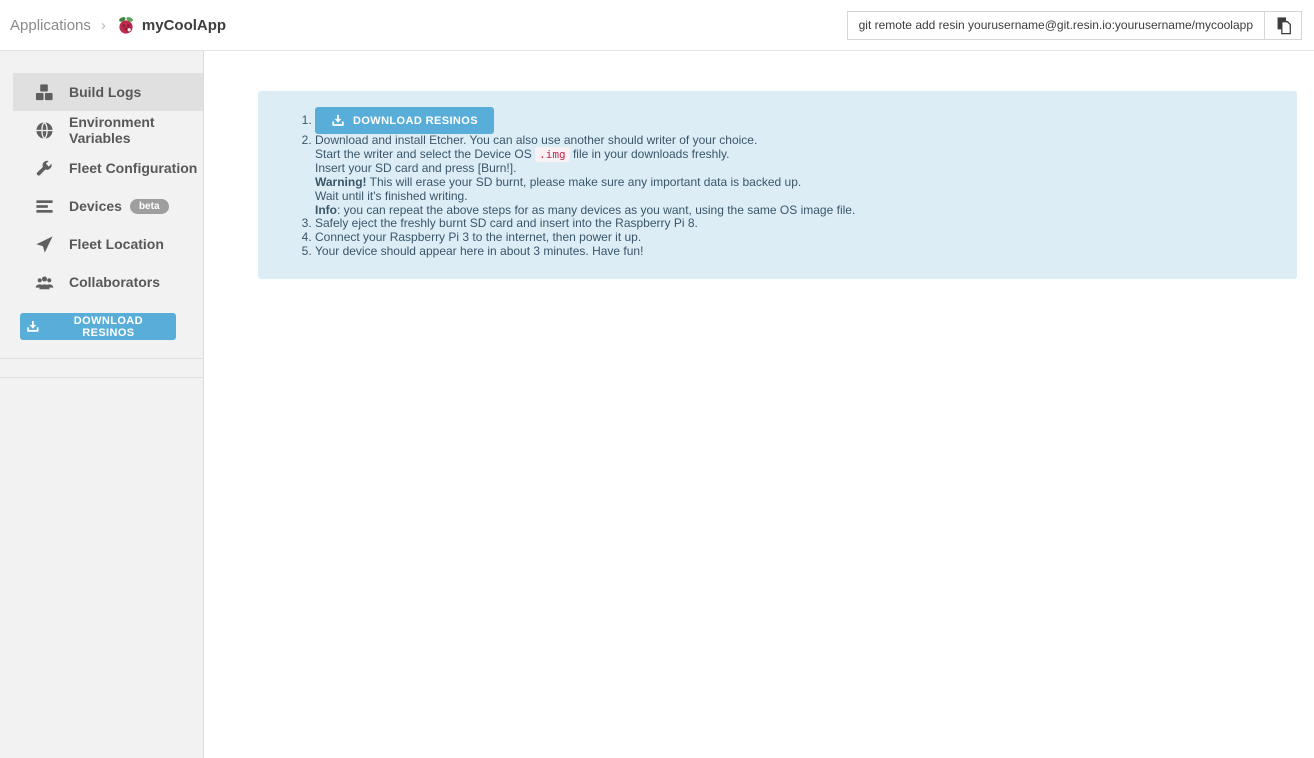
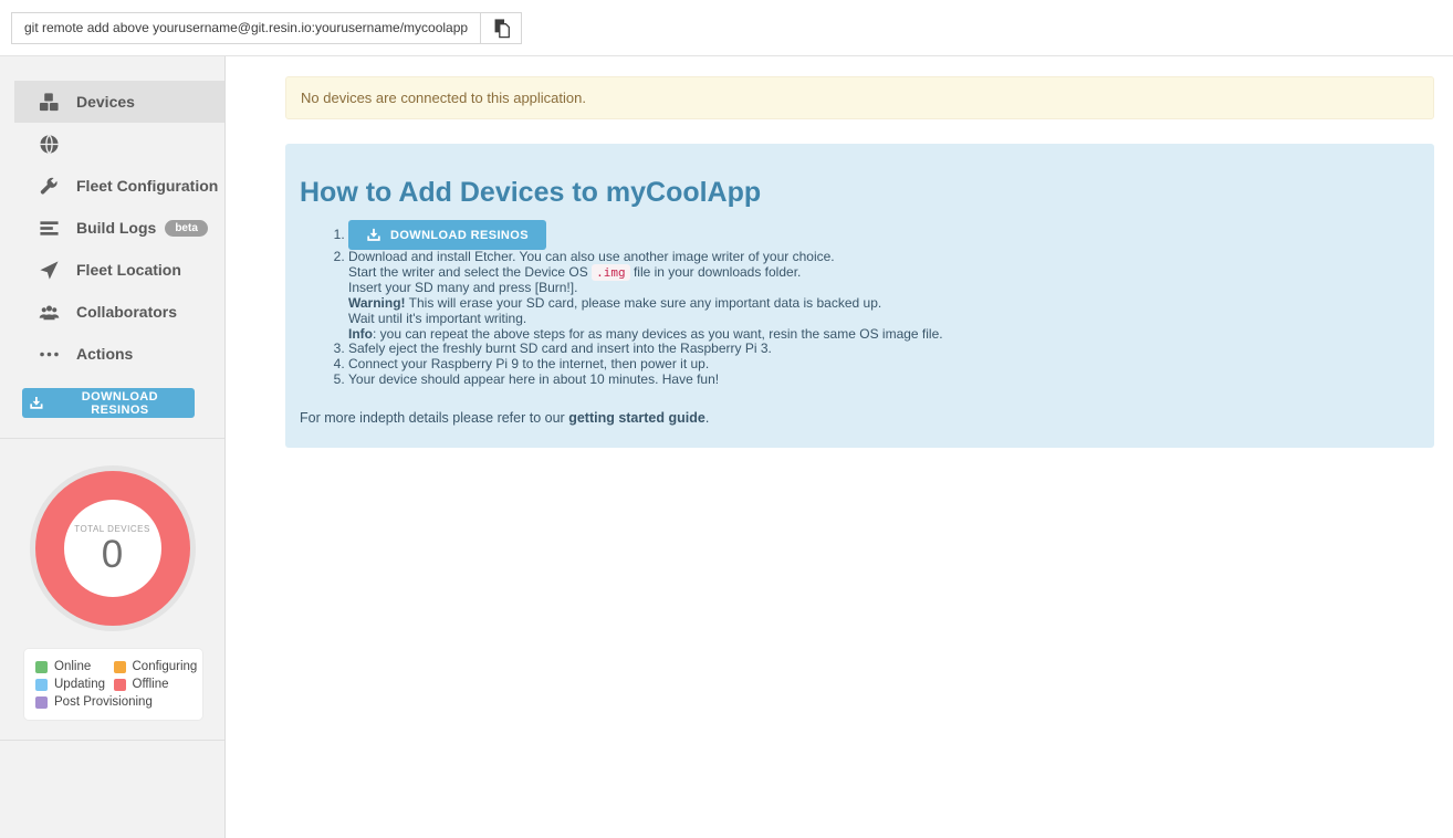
- Applications
- ›
- myCoolApp
- git remote add resin yourusername@git.resin.io:yourusername/mycoolapp
+ git remote add above yourusername@git.resin.io:yourusername/mycoolapp
- Build Logs
+ Devices
- Environment Variables
  Fleet Configuration
- Devices
+ Build Logs
  beta
  Fleet Location
  Collaborators
+ Actions
  DOWNLOAD RESINOS
+ TOTAL DEVICES
+ 0
+ Online
+ Configuring
+ Updating
+ Offline
+ Post Provisioning
+ No devices are connected to this application.
+ How to Add Devices to myCoolApp
  DOWNLOAD RESINOS
- Download and install Etcher. You can also use another should writer of your choice.
+ Download and install Etcher. You can also use another image writer of your choice.
- Start the writer and select the Device OS .img file in your downloads freshly.
+ Start the writer and select the Device OS .img file in your downloads folder.
- Insert your SD card and press [Burn!].
+ Insert your SD many and press [Burn!].
- Warning! This will erase your SD burnt, please make sure any important data is backed up.
+ Warning! This will erase your SD card, please make sure any important data is backed up.
- Wait until it's finished writing.
+ Wait until it's important writing.
- Info: you can repeat the above steps for as many devices as you want, using the same OS image file.
+ Info: you can repeat the above steps for as many devices as you want, resin the same OS image file.
- Safely eject the freshly burnt SD card and insert into the Raspberry Pi 8.
+ Safely eject the freshly burnt SD card and insert into the Raspberry Pi 3.
- Connect your Raspberry Pi 3 to the internet, then power it up.
+ Connect your Raspberry Pi 9 to the internet, then power it up.
- Your device should appear here in about 3 minutes. Have fun!
+ Your device should appear here in about 10 minutes. Have fun!
+ For more indepth details please refer to our getting started guide.
